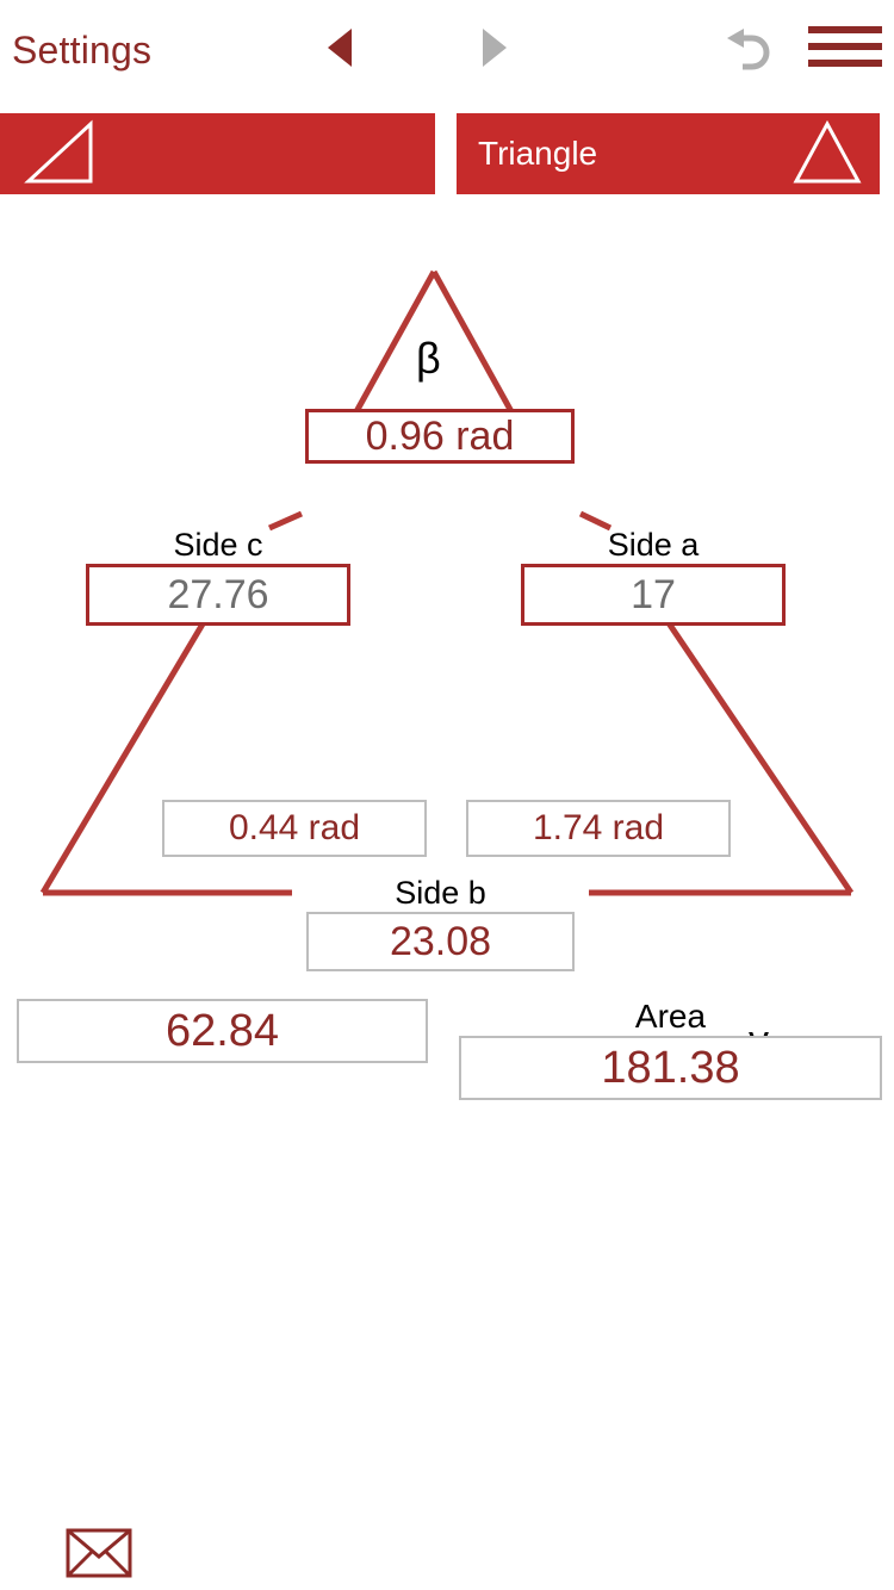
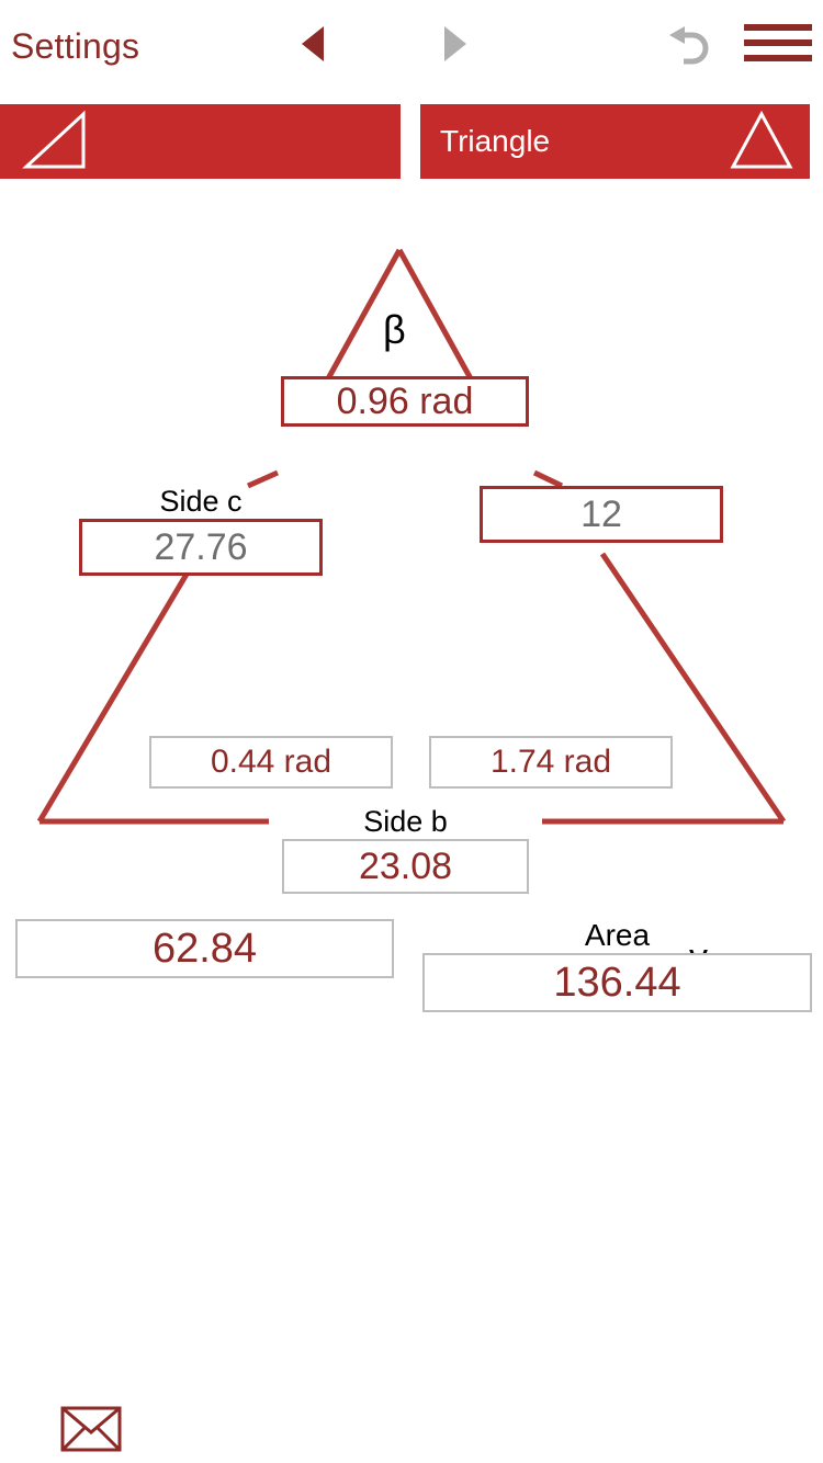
  Settings
  Triangle
  β
  0.96 rad
  Side c
  27.76
- Side a
- 17
+ 12
  0.44 rad
  1.74 rad
  Side b
  23.08
  62.84
  Area
- 181.38
+ 136.44
